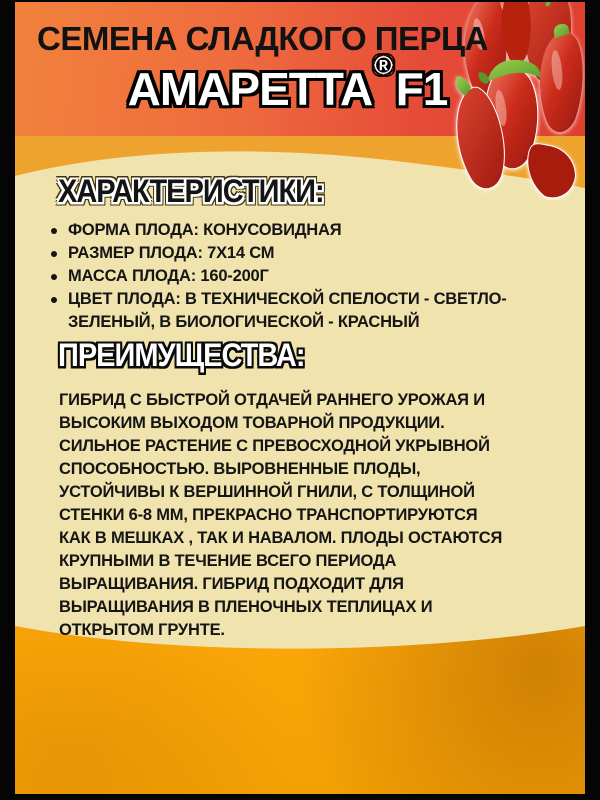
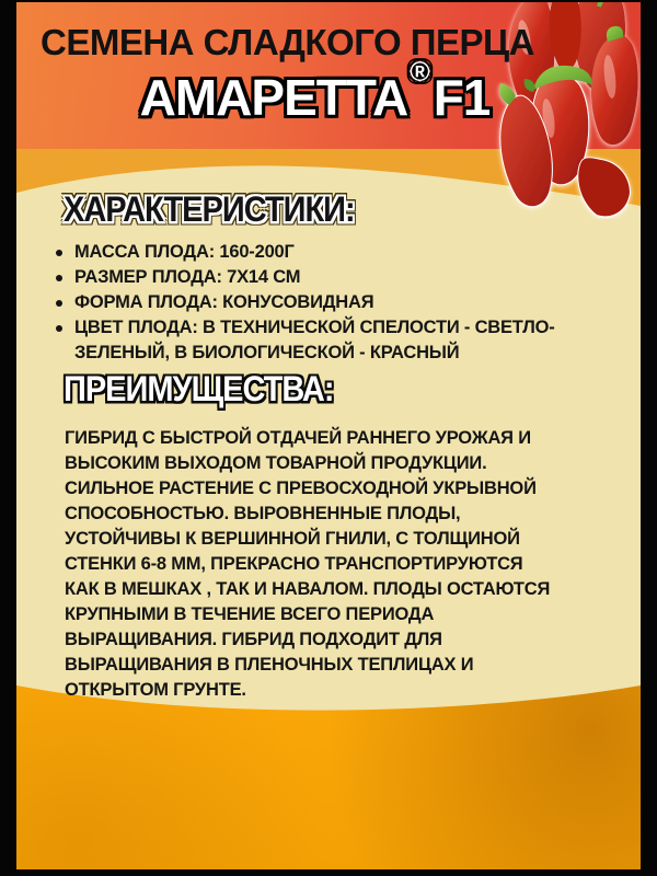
  СЕМЕНА СЛАДКОГО ПЕРЦА
  АМАРЕТТА®F1
  ХАРАКТЕРИСТИКИ:
- ФОРМА ПЛОДА: КОНУСОВИДНАЯ
+ МАССА ПЛОДА: 160-200Г
  РАЗМЕР ПЛОДА: 7Х14 СМ
- МАССА ПЛОДА: 160-200Г
+ ФОРМА ПЛОДА: КОНУСОВИДНАЯ
  ЦВЕТ ПЛОДА: В ТЕХНИЧЕСКОЙ СПЕЛОСТИ - СВЕТЛО-
  ЗЕЛЕНЫЙ, В БИОЛОГИЧЕСКОЙ - КРАСНЫЙ
  ПРЕИМУЩЕСТВА:
  ГИБРИД С БЫСТРОЙ ОТДАЧЕЙ РАННЕГО УРОЖАЯ И
  ВЫСОКИМ ВЫХОДОМ ТОВАРНОЙ ПРОДУКЦИИ.
  СИЛЬНОЕ РАСТЕНИЕ С ПРЕВОСХОДНОЙ УКРЫВНОЙ
  СПОСОБНОСТЬЮ. ВЫРОВНЕННЫЕ ПЛОДЫ,
  УСТОЙЧИВЫ К ВЕРШИННОЙ ГНИЛИ, С ТОЛЩИНОЙ
  СТЕНКИ 6-8 ММ, ПРЕКРАСНО ТРАНСПОРТИРУЮТСЯ
  КАК В МЕШКАХ , ТАК И НАВАЛОМ. ПЛОДЫ ОСТАЮТСЯ
  КРУПНЫМИ В ТЕЧЕНИЕ ВСЕГО ПЕРИОДА
  ВЫРАЩИВАНИЯ. ГИБРИД ПОДХОДИТ ДЛЯ
  ВЫРАЩИВАНИЯ В ПЛЕНОЧНЫХ ТЕПЛИЦАХ И
  ОТКРЫТОМ ГРУНТЕ.
